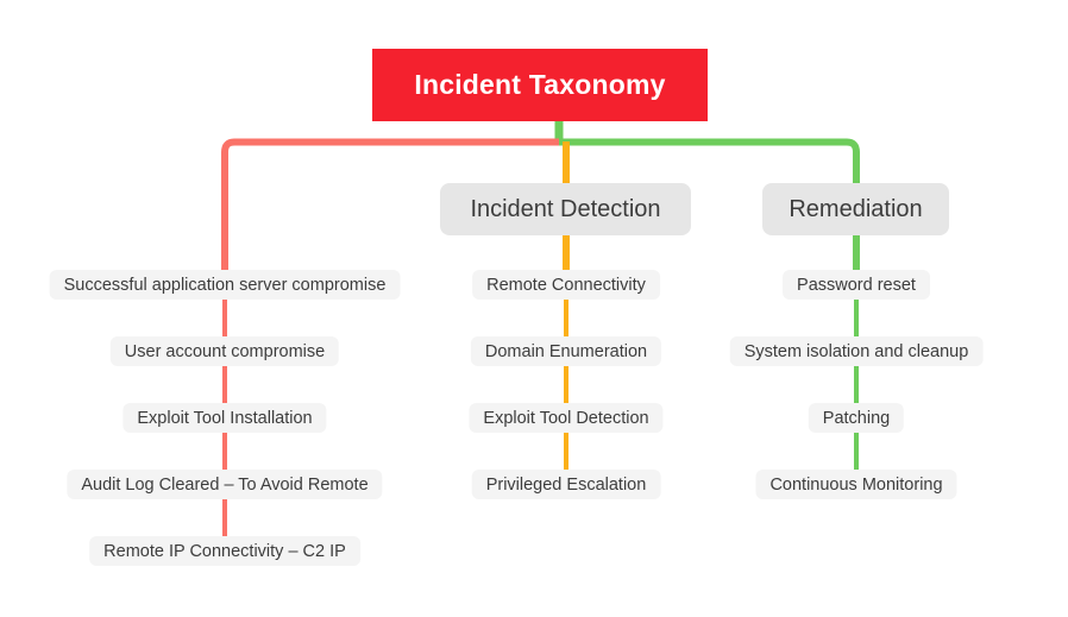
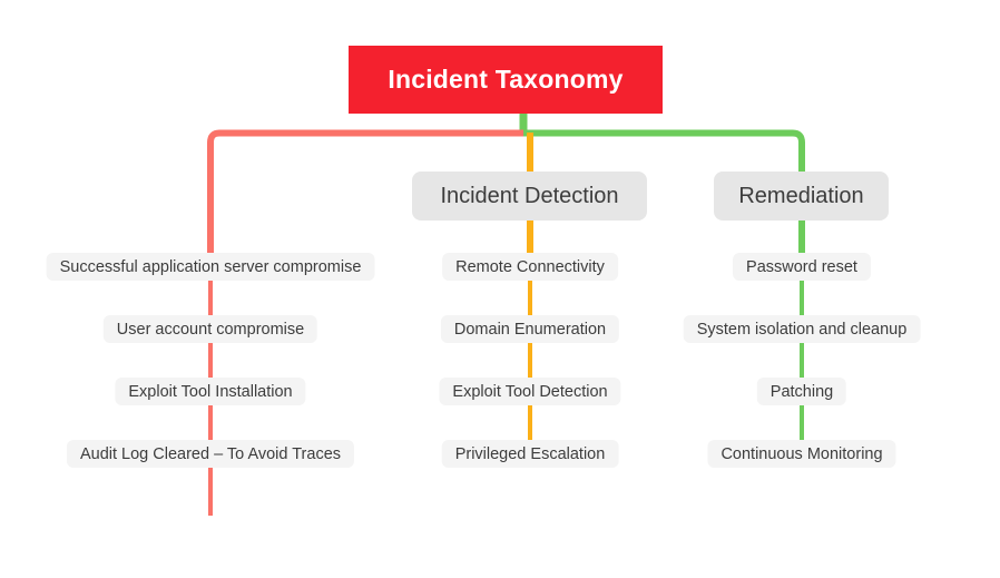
  Incident Taxonomy
  Successful application server compromise
  User account compromise
  Exploit Tool Installation
- Audit Log Cleared – To Avoid Remote
+ Audit Log Cleared – To Avoid Traces
- Remote IP Connectivity – C2 IP
  Incident Detection
  Remote Connectivity
  Domain Enumeration
  Exploit Tool Detection
  Privileged Escalation
  Remediation
  Password reset
  System isolation and cleanup
  Patching
  Continuous Monitoring
